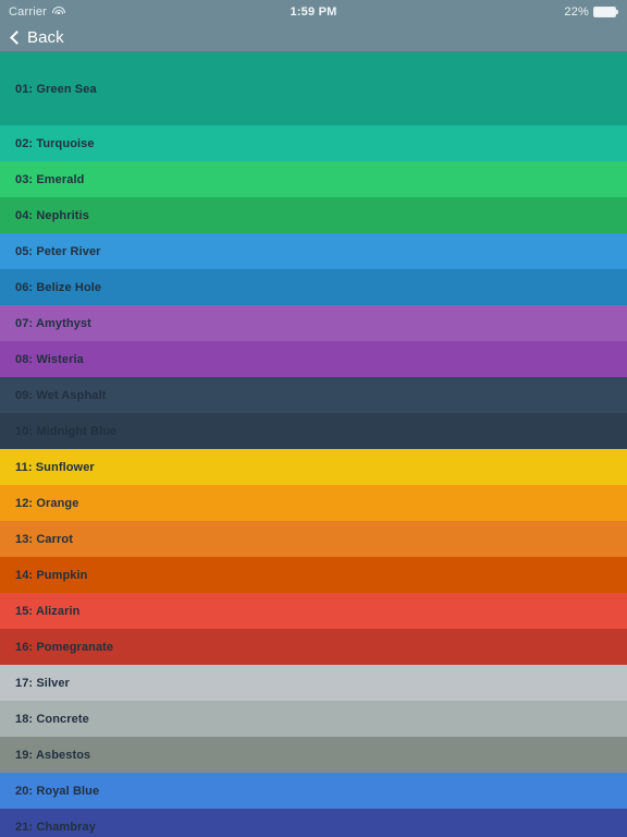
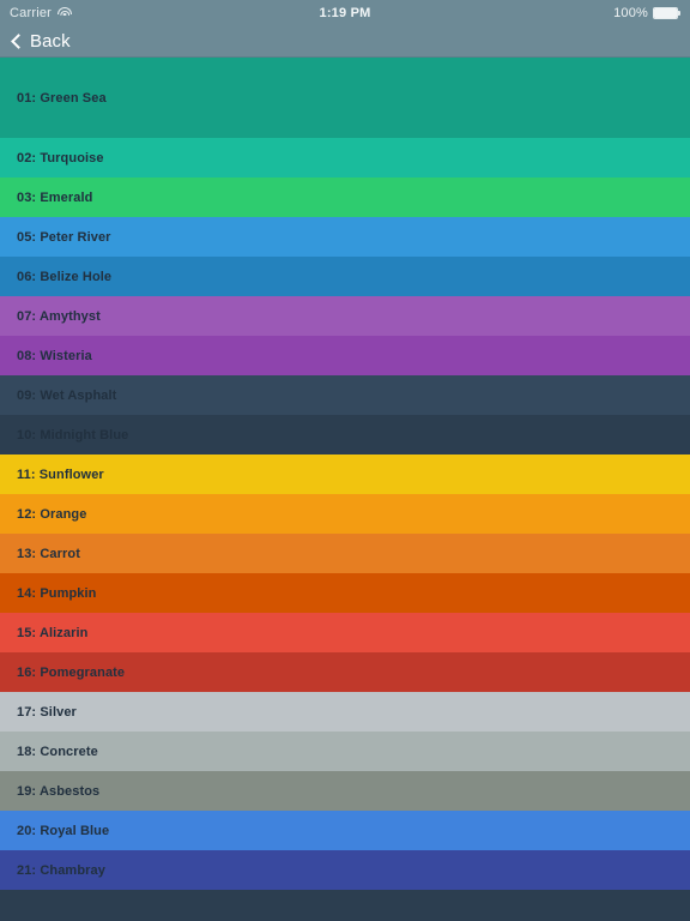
  Carrier
- 1:59 PM
+ 1:19 PM
- 22%
+ 100%
  Back
  01: Green Sea
  02: Turquoise
  03: Emerald
- 04: Nephritis
  05: Peter River
  06: Belize Hole
  07: Amythyst
  08: Wisteria
  09: Wet Asphalt
  11: Sunflower
  12: Orange
  13: Carrot
  14: Pumpkin
  15: Alizarin
  16: Pomegranate
  17: Silver
  18: Concrete
  19: Asbestos
  20: Royal Blue
  21: Chambray
